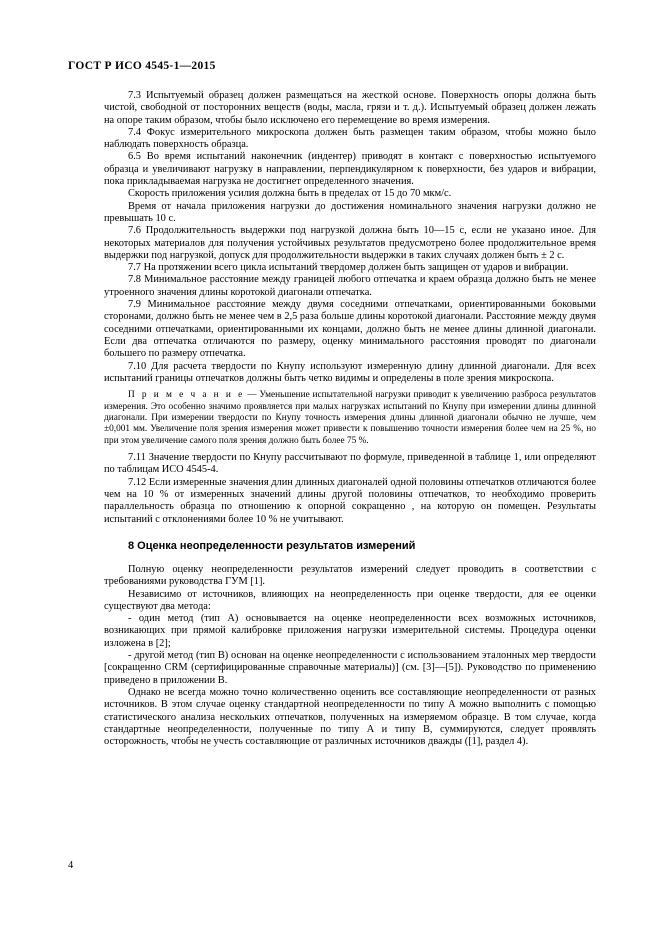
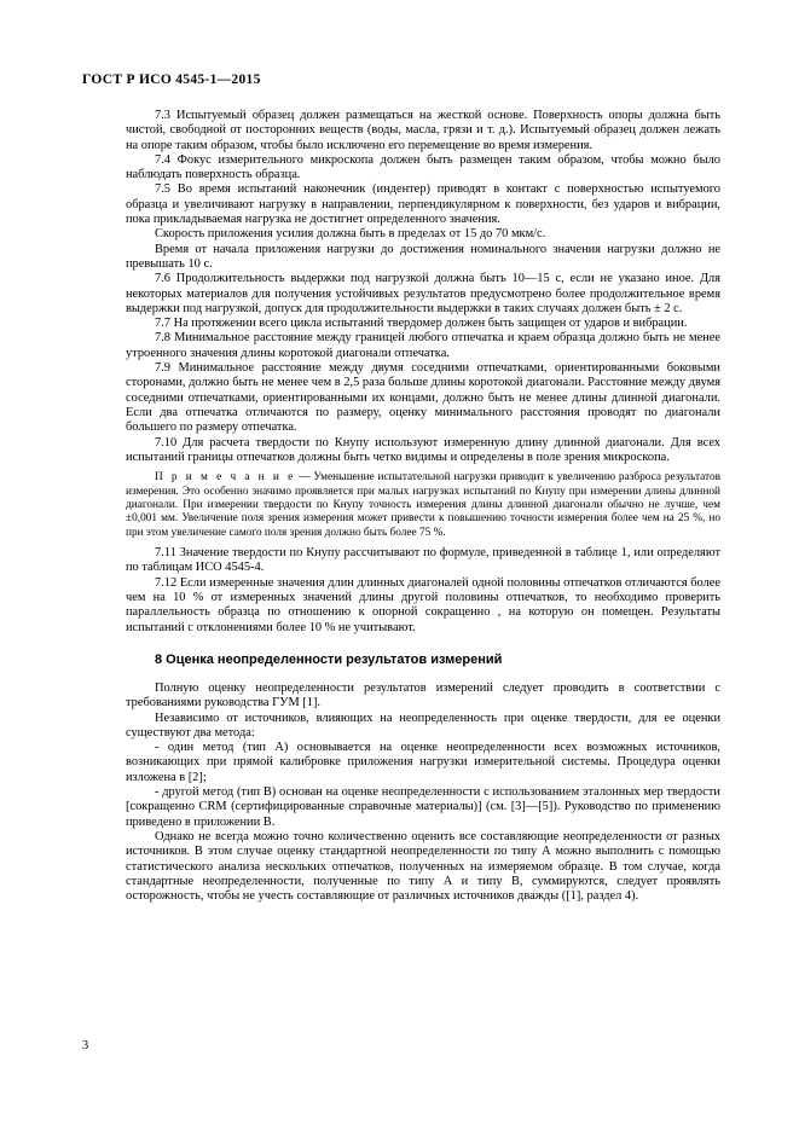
  ГОСТ Р ИСО 4545-1—2015
  7.3 Испытуемый образец должен размещаться на жесткой основе. Поверхность опоры должна быть чистой, свободной от посторонних веществ (воды, масла, грязи и т. д.). Испытуемый образец должен лежать на опоре таким образом, чтобы было исключено его перемещение во время измерения.
  7.4 Фокус измерительного микроскопа должен быть размещен таким образом, чтобы можно было наблюдать поверхность образца.
- 6.5 Во время испытаний наконечник (индентер) приводят в контакт с поверхностью испытуемого образца и увеличивают нагрузку в направлении, перпендикулярном к поверхности, без ударов и вибрации, пока прикладываемая нагрузка не достигнет определенного значения.
+ 7.5 Во время испытаний наконечник (индентер) приводят в контакт с поверхностью испытуемого образца и увеличивают нагрузку в направлении, перпендикулярном к поверхности, без ударов и вибрации, пока прикладываемая нагрузка не достигнет определенного значения.
  Скорость приложения усилия должна быть в пределах от 15 до 70 мкм/с.
  Время от начала приложения нагрузки до достижения номинального значения нагрузки должно не превышать 10 с.
  7.6 Продолжительность выдержки под нагрузкой должна быть 10—15 с, если не указано иное. Для некоторых материалов для получения устойчивых результатов предусмотрено более продолжительное время выдержки под нагрузкой, допуск для продолжительности выдержки в таких случаях должен быть ± 2 с.
  7.7 На протяжении всего цикла испытаний твердомер должен быть защищен от ударов и вибрации.
  7.8 Минимальное расстояние между границей любого отпечатка и краем образца должно быть не менее утроенного значения длины коротокой диагонали отпечатка.
  7.9 Минимальное расстояние между двумя соседними отпечатками, ориентированными боковыми сторонами, должно быть не менее чем в 2,5 раза больше длины коротокой диагонали. Расстояние между двумя соседними отпечатками, ориентированными их концами, должно быть не менее длины длинной диагонали. Если два отпечатка отличаются по размеру, оценку минимального расстояния проводят по диагонали большего по размеру отпечатка.
  7.10 Для расчета твердости по Кнупу используют измеренную длину длинной диагонали. Для всех испытаний границы отпечатков должны быть четко видимы и определены в поле зрения микроскопа.
  П р и м е ч а н и е — Уменьшение испытательной нагрузки приводит к увеличению разброса результатов измерения. Это особенно значимо проявляется при малых нагрузках испытаний по Кнупу при измерении длины длинной диагонали. При измерении твердости по Кнупу точность измерения длины длинной диагонали обычно не лучше, чем ±0,001 мм. Увеличение поля зрения измерения может привести к повышению точности измерения более чем на 25 %, но при этом увеличение самого поля зрения должно быть более 75 %.
  7.11 Значение твердости по Кнупу рассчитывают по формуле, приведенной в таблице 1, или определяют по таблицам ИСО 4545-4.
  7.12 Если измеренные значения длин длинных диагоналей одной половины отпечатков отличаются более чем на 10 % от измеренных значений длины другой половины отпечатков, то необходимо проверить параллельность образца по отношению к опорной сокращенно , на которую он помещен. Результаты испытаний с отклонениями более 10 % не учитывают.
  8 Оценка неопределенности результатов измерений
  Полную оценку неопределенности результатов измерений следует проводить в соответствии с требованиями руководства ГУМ [1].
  Независимо от источников, влияющих на неопределенность при оценке твердости, для ее оценки существуют два метода:
  - один метод (тип А) основывается на оценке неопределенности всех возможных источников, возникающих при прямой калибровке приложения нагрузки измерительной системы. Процедура оценки изложена в [2];
  - другой метод (тип В) основан на оценке неопределенности с использованием эталонных мер твердости [сокращенно CRM (сертифицированные справочные материалы)] (см. [3]—[5]). Руководство по применению приведено в приложении В.
  Однако не всегда можно точно количественно оценить все составляющие неопределенности от разных источников. В этом случае оценку стандартной неопределенности по типу А можно выполнить с помощью статистического анализа нескольких отпечатков, полученных на измеряемом образце. В том случае, когда стандартные неопределенности, полученные по типу А и типу В, суммируются, следует проявлять осторожность, чтобы не учесть составляющие от различных источников дважды ([1], раздел 4).
- 4
+ 3
